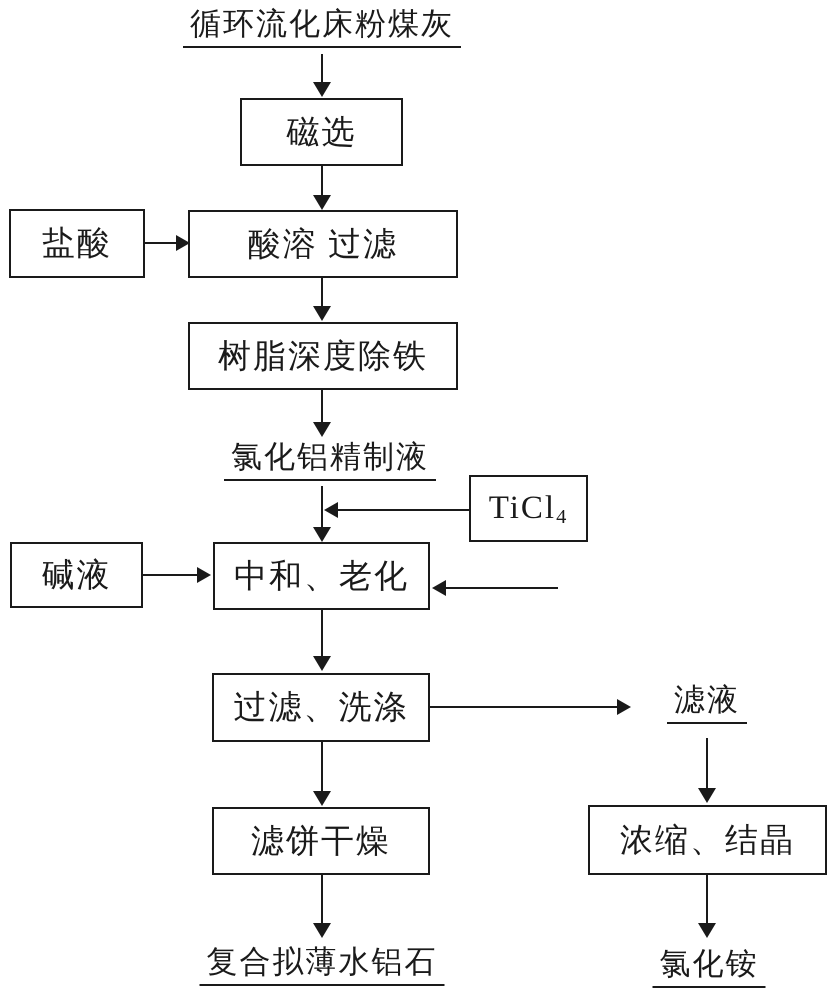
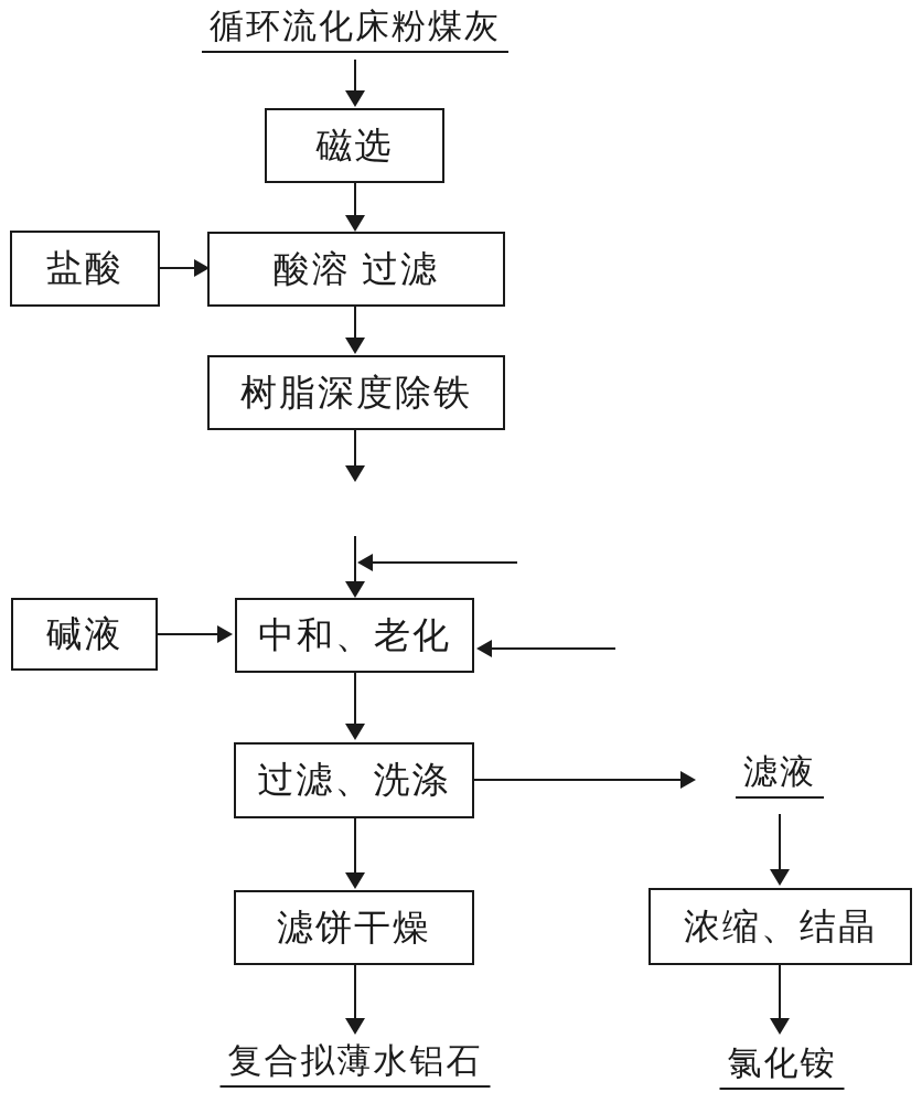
  循环流化床粉煤灰
  磁选
  盐酸
  酸溶 过滤
  树脂深度除铁
- 氯化铝精制液
- TiCl4
  碱液
  中和、老化
  过滤、洗涤
  滤液
  滤饼干燥
  复合拟薄水铝石
  浓缩、结晶
  氯化铵
